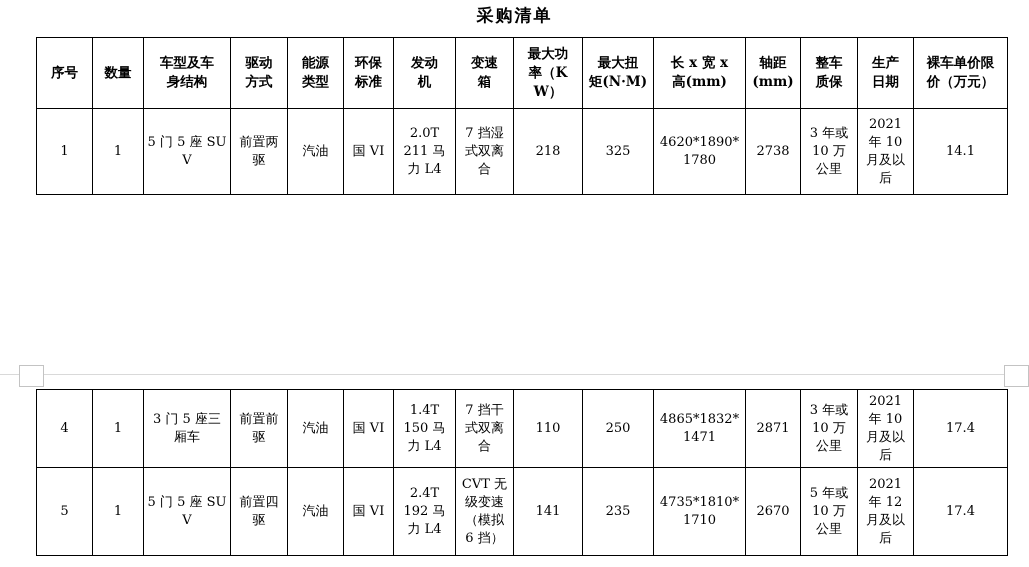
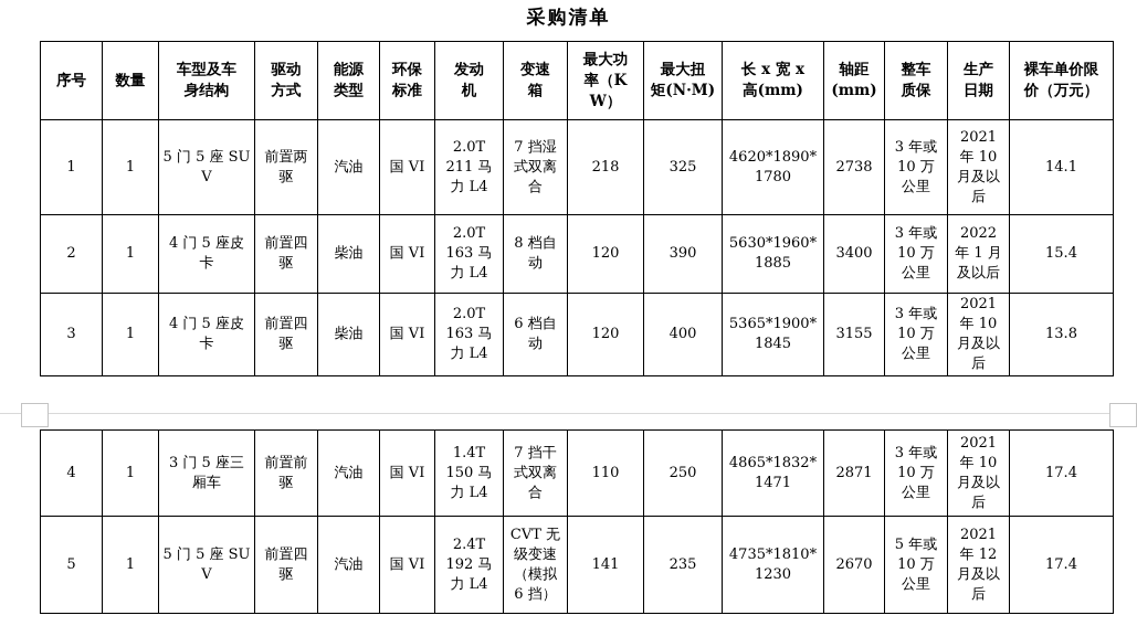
  采购清单
  序号	数量	车型及车 身结构	驱动 方式	能源 类型	环保 标准	发动 机	变速 箱	最大功 率（KW）	最大扭 矩(N·M)	长 x 宽 x 高(mm)	轴距 (mm)	整车 质保	生产 日期	裸车单价限 价（万元）
  1	1	5 门 5 座 SUV	前置两 驱	汽油	国 VI	2.0T 211 马 力 L4	7 挡湿 式双离 合	218	325	4620*1890* 1780	2738	3 年或 10 万 公里	2021 年 10 月及以 后	14.1
+ 2	1	4 门 5 座皮 卡	前置四 驱	柴油	国 VI	2.0T 163 马 力 L4	8 档自 动	120	390	5630*1960* 1885	3400	3 年或 10 万 公里	2022 年 1 月 及以后	15.4
+ 3	1	4 门 5 座皮 卡	前置四 驱	柴油	国 VI	2.0T 163 马 力 L4	6 档自 动	120	400	5365*1900* 1845	3155	3 年或 10 万 公里	2021 年 10 月及以 后	13.8
  4	1	3 门 5 座三 厢车	前置前 驱	汽油	国 VI	1.4T 150 马 力 L4	7 挡干 式双离 合	110	250	4865*1832* 1471	2871	3 年或 10 万 公里	2021 年 10 月及以 后	17.4
- 5	1	5 门 5 座 SUV	前置四 驱	汽油	国 VI	2.4T 192 马 力 L4	CVT 无 级变速 （模拟 6 挡）	141	235	4735*1810* 1710	2670	5 年或 10 万 公里	2021 年 12 月及以 后	17.4
+ 5	1	5 门 5 座 SUV	前置四 驱	汽油	国 VI	2.4T 192 马 力 L4	CVT 无 级变速 （模拟 6 挡）	141	235	4735*1810* 1230	2670	5 年或 10 万 公里	2021 年 12 月及以 后	17.4
